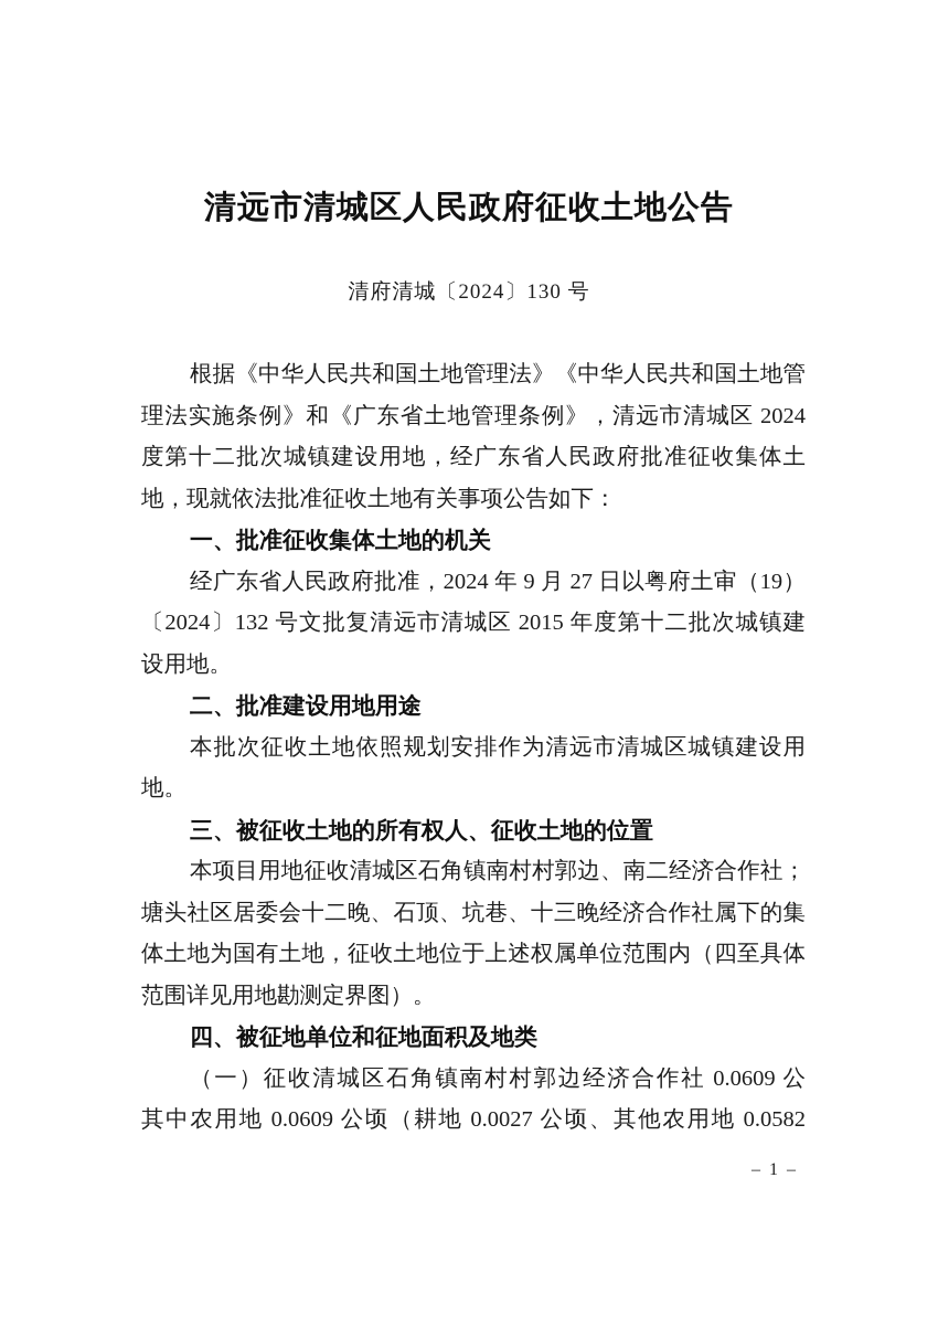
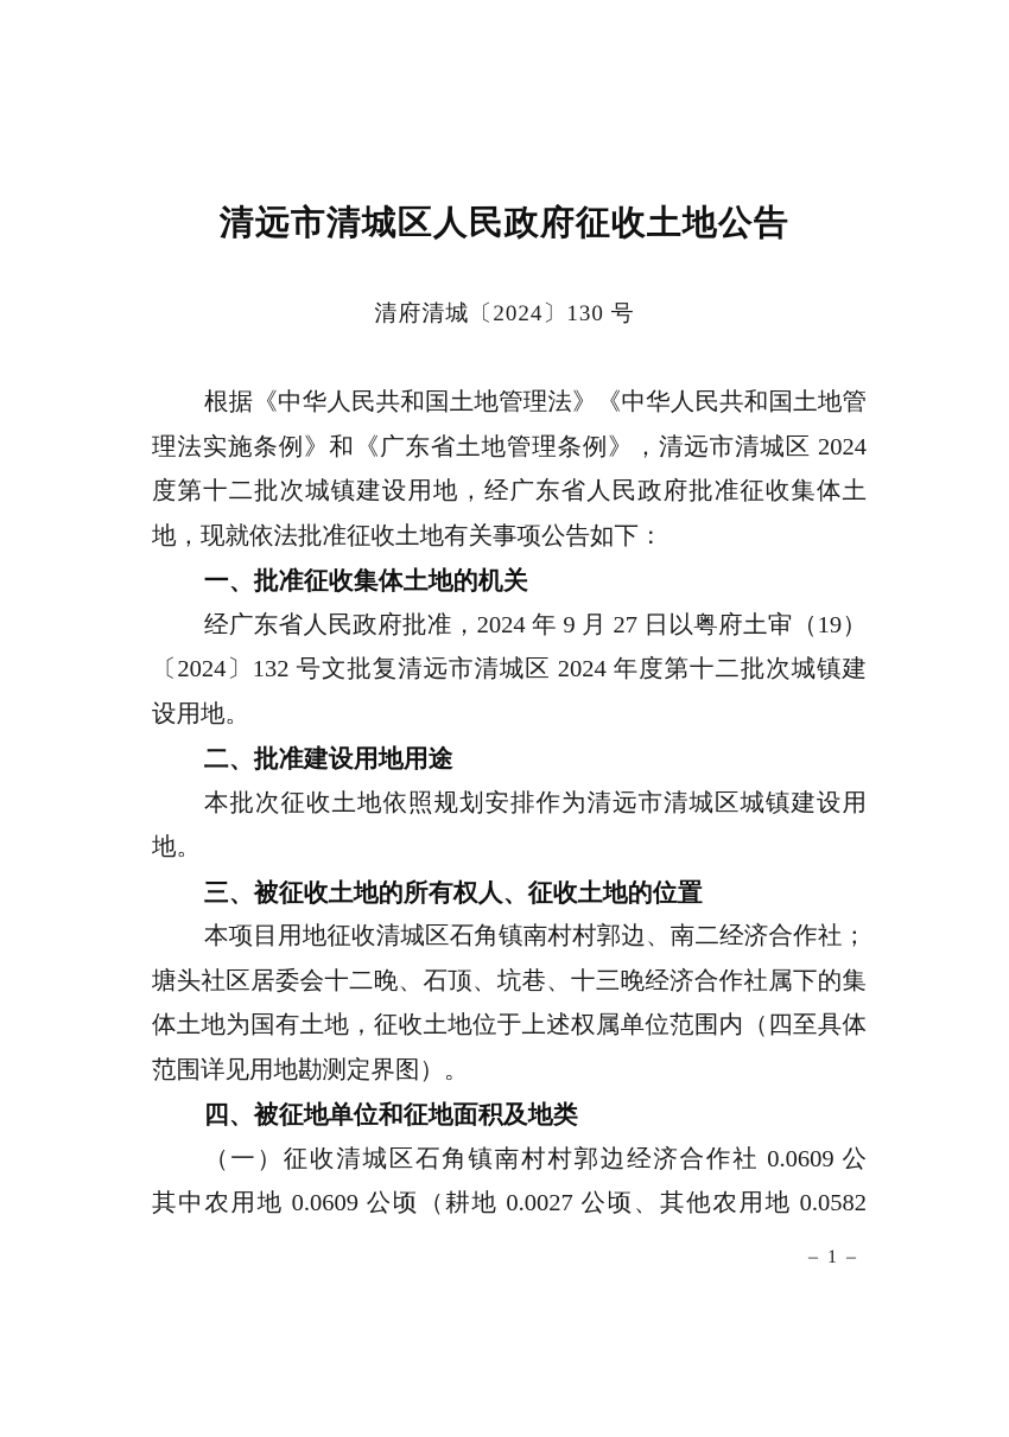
  清远市清城区人民政府征收土地公告
  清府清城〔2024〕130 号
  根据《中华人民共和国土地管理法》《中华人民共和国土地管
  理法实施条例》和《广东省土地管理条例》，清远市清城区 2024
  度第十二批次城镇建设用地，经广东省人民政府批准征收集体土
  地，现就依法批准征收土地有关事项公告如下：
  一、批准征收集体土地的机关
  经广东省人民政府批准，2024 年 9 月 27 日以粤府土审（19）
- 〔2024〕132 号文批复清远市清城区 2015 年度第十二批次城镇建
+ 〔2024〕132 号文批复清远市清城区 2024 年度第十二批次城镇建
  设用地。
  二、批准建设用地用途
  本批次征收土地依照规划安排作为清远市清城区城镇建设用
  地。
  三、被征收土地的所有权人、征收土地的位置
  本项目用地征收清城区石角镇南村村郭边、南二经济合作社；
  塘头社区居委会十二晚、石顶、坑巷、十三晚经济合作社属下的集
  体土地为国有土地，征收土地位于上述权属单位范围内（四至具体
  范围详见用地勘测定界图）。
  四、被征地单位和征地面积及地类
  （一）征收清城区石角镇南村村郭边经济合作社 0.0609 公
  其中农用地 0.0609 公顷（耕地 0.0027 公顷、其他农用地 0.0582
  – 1 –
